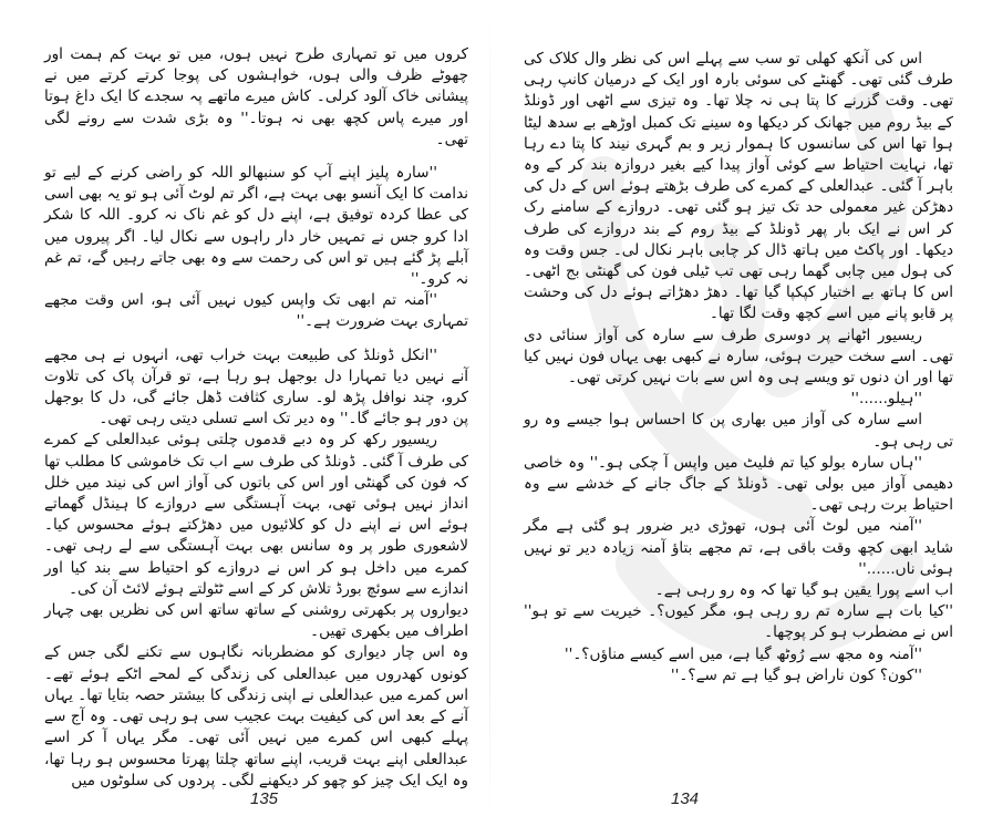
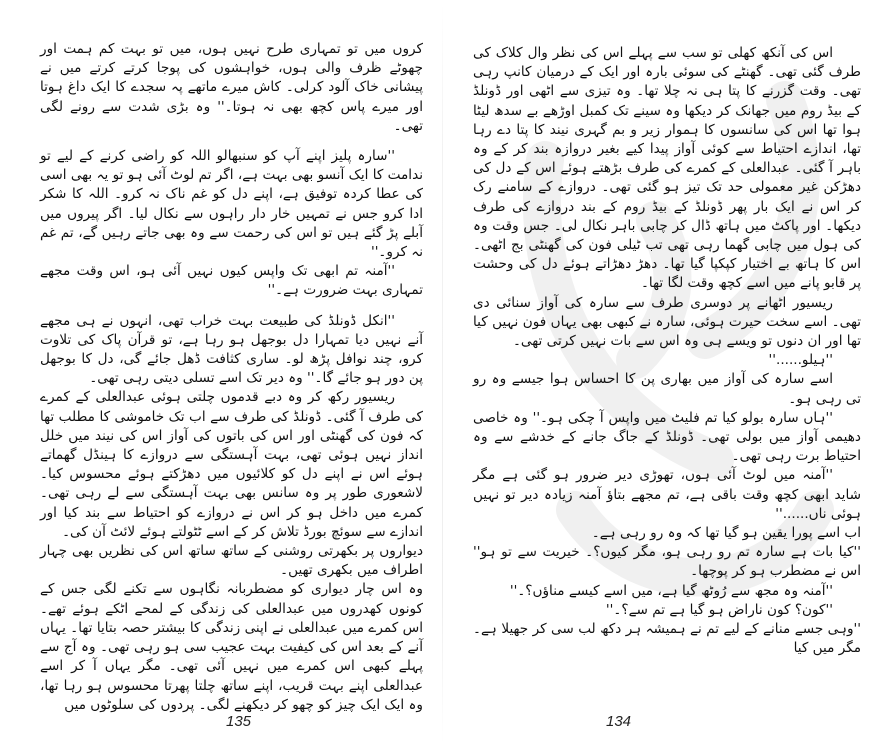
  کروں میں تو تمہاری طرح نہیں ہوں، میں تو بہت کم ہمت اور چھوٹے ظرف والی ہوں، خواہشوں کی پوجا کرتے کرتے میں نے پیشانی خاک آلود کرلی۔ کاش میرے ماتھے پہ سجدے کا ایک داغ ہوتا اور میرے پاس کچھ بھی نہ ہوتا۔'' وہ بڑی شدت سے رونے لگی تھی۔
  ''سارہ پلیز اپنے آپ کو سنبھالو اللہ کو راضی کرنے کے لیے تو ندامت کا ایک آنسو بھی بہت ہے، اگر تم لوٹ آئی ہو تو یہ بھی اسی کی عطا کردہ توفیق ہے، اپنے دل کو غم ناک نہ کرو۔ اللہ کا شکر ادا کرو جس نے تمہیں خار دار راہوں سے نکال لیا۔ اگر پیروں میں آبلے پڑ گئے ہیں تو اس کی رحمت سے وہ بھی جاتے رہیں گے، تم غم نہ کرو۔''
  ''آمنہ تم ابھی تک واپس کیوں نہیں آئی ہو، اس وقت مجھے تمہاری بہت ضرورت ہے۔''
  ''انکل ڈونلڈ کی طبیعت بہت خراب تھی، انہوں نے ہی مجھے آنے نہیں دیا تمہارا دل بوجھل ہو رہا ہے، تو قرآن پاک کی تلاوت کرو، چند نوافل پڑھ لو۔ ساری کثافت ڈھل جائے گی، دل کا بوجھل پن دور ہو جائے گا۔'' وہ دیر تک اسے تسلی دیتی رہی تھی۔
  ریسیور رکھ کر وہ دبے قدموں چلتی ہوئی عبدالعلی کے کمرے کی طرف آ گئی۔ ڈونلڈ کی طرف سے اب تک خاموشی کا مطلب تھا کہ فون کی گھنٹی اور اس کی باتوں کی آواز اس کی نیند میں خلل انداز نہیں ہوئی تھی، بہت آہستگی سے دروازے کا ہینڈل گھماتے ہوئے اس نے اپنے دل کو کلائیوں میں دھڑکتے ہوئے محسوس کیا۔ لاشعوری طور پر وہ سانس بھی بہت آہستگی سے لے رہی تھی۔ کمرے میں داخل ہو کر اس نے دروازے کو احتیاط سے بند کیا اور اندازے سے سوئچ بورڈ تلاش کر کے اسے ٹٹولتے ہوئے لائٹ آن کی۔
  دیواروں پر بکھرتی روشنی کے ساتھ ساتھ اس کی نظریں بھی چہار اطراف میں بکھری تھیں۔
  وہ اس چار دیواری کو مضطربانہ نگاہوں سے تکنے لگی جس کے کونوں کھدروں میں عبدالعلی کی زندگی کے لمحے اٹکے ہوئے تھے۔ اس کمرے میں عبدالعلی نے اپنی زندگی کا بیشتر حصہ بتایا تھا۔ یہاں آنے کے بعد اس کی کیفیت بہت عجیب سی ہو رہی تھی۔ وہ آج سے پہلے کبھی اس کمرے میں نہیں آئی تھی۔ مگر یہاں آ کر اسے عبدالعلی اپنے بہت قریب، اپنے ساتھ چلتا پھرتا محسوس ہو رہا تھا، وہ ایک ایک چیز کو چھو کر دیکھنے لگی۔ پردوں کی سلوٹوں میں
  135
- اس کی آنکھ کھلی تو سب سے پہلے اس کی نظر وال کلاک کی طرف گئی تھی۔ گھنٹے کی سوئی بارہ اور ایک کے درمیان کانپ رہی تھی۔ وقت گزرنے کا پتا ہی نہ چلا تھا۔ وہ تیزی سے اٹھی اور ڈونلڈ کے بیڈ روم میں جھانک کر دیکھا وہ سینے تک کمبل اوڑھے بے سدھ لیٹا ہوا تھا اس کی سانسوں کا ہموار زیر و بم گہری نیند کا پتا دے رہا تھا، نہایت احتیاط سے کوئی آواز پیدا کیے بغیر دروازہ بند کر کے وہ باہر آ گئی۔ عبدالعلی کے کمرے کی طرف بڑھتے ہوئے اس کے دل کی دھڑکن غیر معمولی حد تک تیز ہو گئی تھی۔ دروازے کے سامنے رک کر اس نے ایک بار پھر ڈونلڈ کے بیڈ روم کے بند دروازے کی طرف دیکھا۔ اور پاکٹ میں ہاتھ ڈال کر چابی باہر نکال لی۔ جس وقت وہ کی ہول میں چابی گھما رہی تھی تب ٹیلی فون کی گھنٹی بج اٹھی۔ اس کا ہاتھ بے اختیار کپکپا گیا تھا۔ دھڑ دھڑاتے ہوئے دل کی وحشت پر قابو پانے میں اسے کچھ وقت لگا تھا۔
+ اس کی آنکھ کھلی تو سب سے پہلے اس کی نظر وال کلاک کی طرف گئی تھی۔ گھنٹے کی سوئی بارہ اور ایک کے درمیان کانپ رہی تھی۔ وقت گزرنے کا پتا ہی نہ چلا تھا۔ وہ تیزی سے اٹھی اور ڈونلڈ کے بیڈ روم میں جھانک کر دیکھا وہ سینے تک کمبل اوڑھے بے سدھ لیٹا ہوا تھا اس کی سانسوں کا ہموار زیر و بم گہری نیند کا پتا دے رہا تھا، اندازے احتیاط سے کوئی آواز پیدا کیے بغیر دروازہ بند کر کے وہ باہر آ گئی۔ عبدالعلی کے کمرے کی طرف بڑھتے ہوئے اس کے دل کی دھڑکن غیر معمولی حد تک تیز ہو گئی تھی۔ دروازے کے سامنے رک کر اس نے ایک بار پھر ڈونلڈ کے بیڈ روم کے بند دروازے کی طرف دیکھا۔ اور پاکٹ میں ہاتھ ڈال کر چابی باہر نکال لی۔ جس وقت وہ کی ہول میں چابی گھما رہی تھی تب ٹیلی فون کی گھنٹی بج اٹھی۔ اس کا ہاتھ بے اختیار کپکپا گیا تھا۔ دھڑ دھڑاتے ہوئے دل کی وحشت پر قابو پانے میں اسے کچھ وقت لگا تھا۔
  ریسیور اٹھانے پر دوسری طرف سے سارہ کی آواز سنائی دی تھی۔ اسے سخت حیرت ہوئی، سارہ نے کبھی بھی یہاں فون نہیں کیا تھا اور ان دنوں تو ویسے ہی وہ اس سے بات نہیں کرتی تھی۔
  ''ہیلو......''
  اسے سارہ کی آواز میں بھاری پن کا احساس ہوا جیسے وہ رو تی رہی ہو۔
  ''ہاں سارہ بولو کیا تم فلیٹ میں واپس آ چکی ہو۔'' وہ خاصی دھیمی آواز میں بولی تھی۔ ڈونلڈ کے جاگ جانے کے خدشے سے وہ احتیاط برت رہی تھی۔
  ''آمنہ میں لوٹ آئی ہوں، تھوڑی دیر ضرور ہو گئی ہے مگر شاید ابھی کچھ وقت باقی ہے، تم مجھے بتاؤ آمنہ زیادہ دیر تو نہیں ہوئی ناں......''
  اب اسے پورا یقین ہو گیا تھا کہ وہ رو رہی ہے۔
  ''کیا بات ہے سارہ تم رو رہی ہو، مگر کیوں؟۔ خیریت سے تو ہو'' اس نے مضطرب ہو کر پوچھا۔
  ''آمنہ وہ مجھ سے رُوٹھ گیا ہے، میں اسے کیسے مناؤں؟۔''
  ''کون؟ کون ناراض ہو گیا ہے تم سے؟۔''
+ ''وہی جسے منانے کے لیے تم نے ہمیشہ ہر دکھ لب سی کر جھیلا ہے۔ مگر میں کیا
  134
